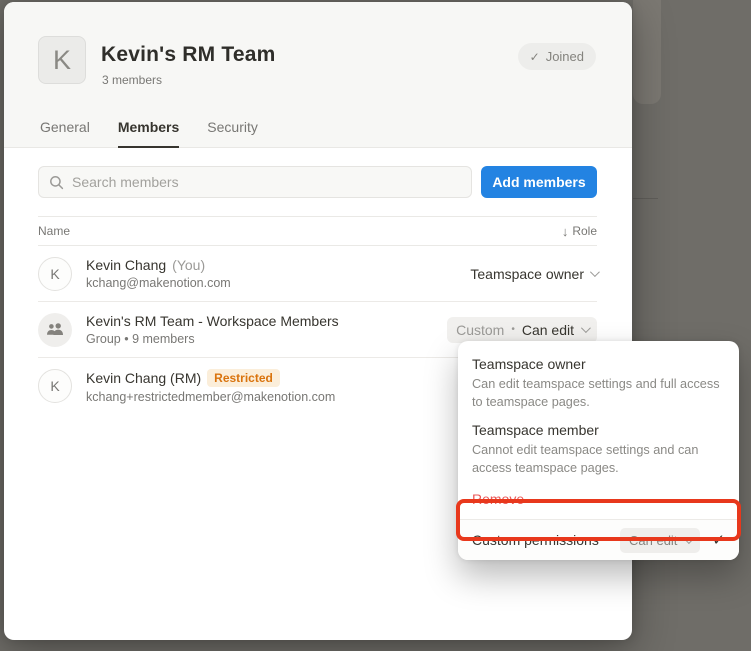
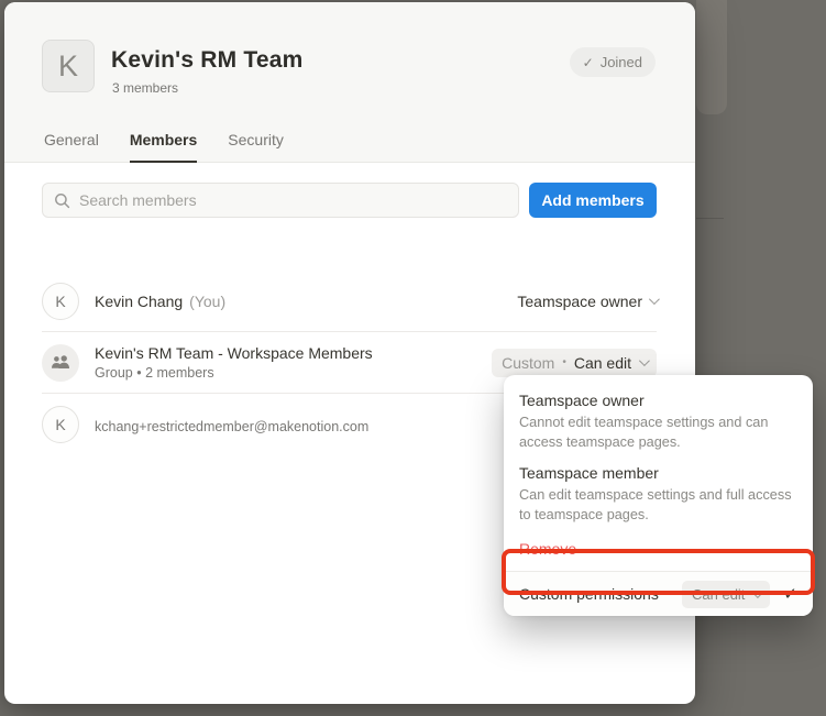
  K
  Kevin's RM Team
  3 members
  ✓
  Joined
  General
  Members
  Security
  Search members
  Add members
- Name
- ↓
- Role
  K
  Kevin Chang
  (You)
- kchang@makenotion.com
  Teamspace owner
  Kevin's RM Team - Workspace Members
- Group • 9 members
+ Group • 2 members
  Custom
  •
  Can edit
  K
- Kevin Chang (RM)
- Restricted
  kchang+restrictedmember@makenotion.com
  Teamspace owner
- Can edit teamspace settings and full access to teamspace pages.
+ Cannot edit teamspace settings and can access teamspace pages.
  Teamspace member
- Cannot edit teamspace settings and can access teamspace pages.
+ Can edit teamspace settings and full access to teamspace pages.
  Remove
  Custom permissions
  Can edit
  ✓
